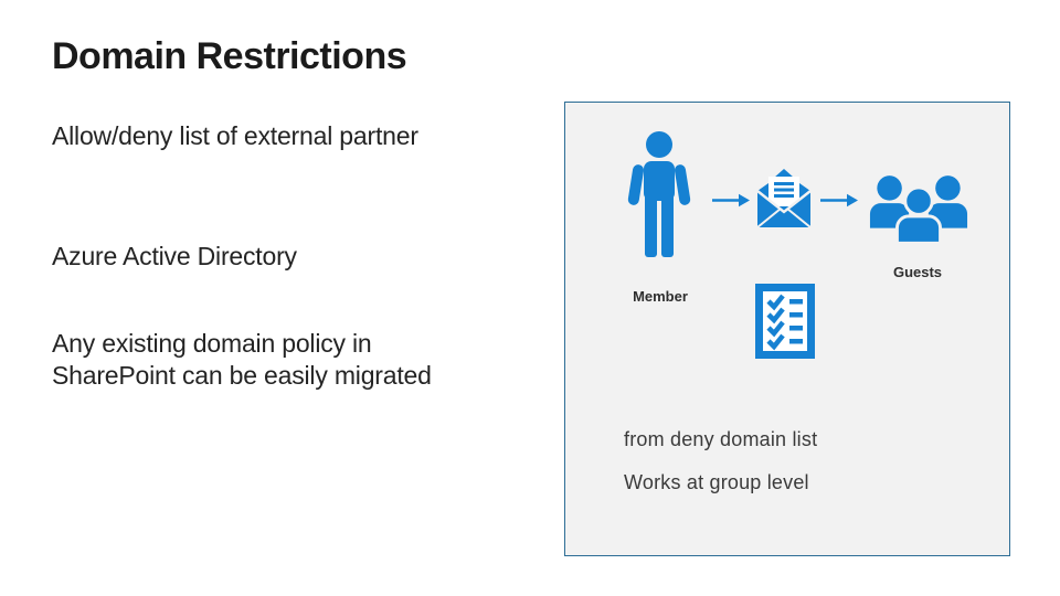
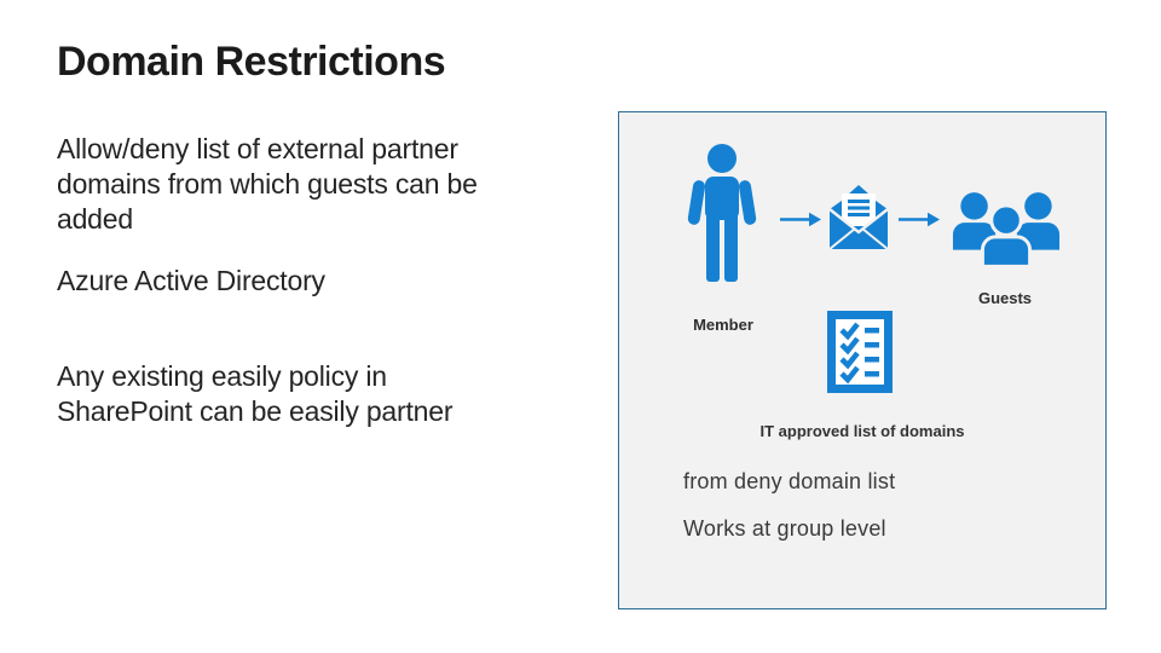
  Domain Restrictions
  Allow/deny list of external partner
+ domains from which guests can be
+ added
  Azure Active Directory
- Any existing domain policy in
+ Any existing easily policy in
- SharePoint can be easily migrated
+ SharePoint can be easily partner
  Member
  Guests
+ IT approved list of domains
  from deny domain list
  Works at group level
